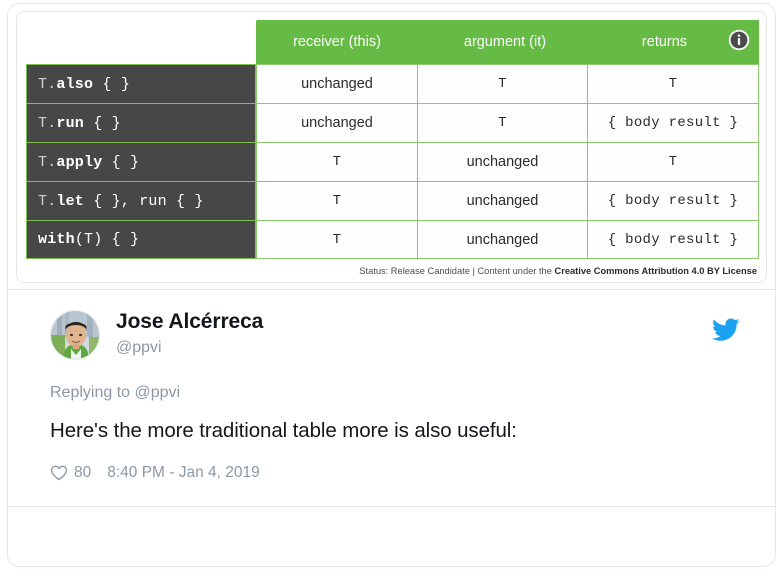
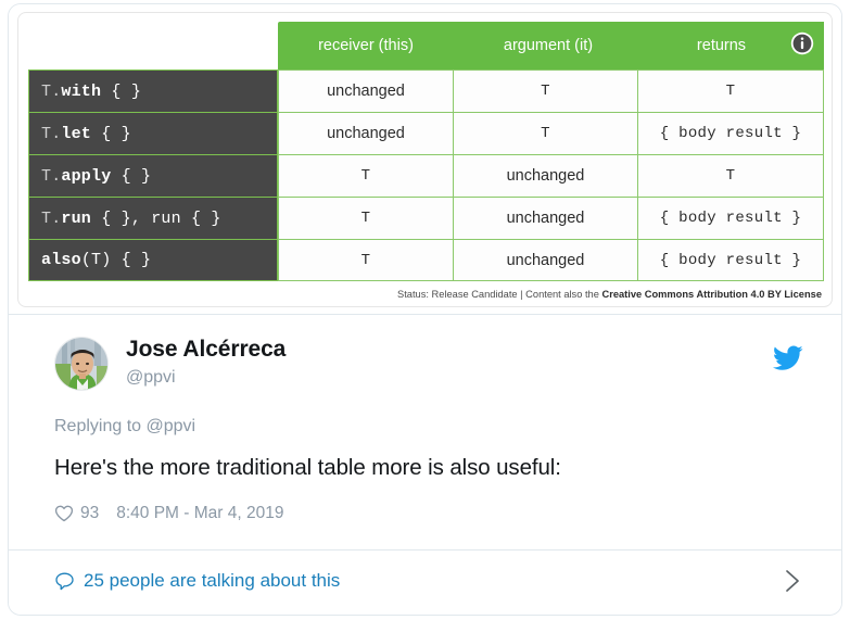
  	receiver (this)	argument (it)	returns
- T.also { }	unchanged	T	T
+ T.with { }	unchanged	T	T
- T.run { }	unchanged	T	{ body result }
+ T.let { }	unchanged	T	{ body result }
  T.apply { }	T	unchanged	T
- T.let { }, run { }	T	unchanged	{ body result }
+ T.run { }, run { }	T	unchanged	{ body result }
- with(T) { }	T	unchanged	{ body result }
+ also(T) { }	T	unchanged	{ body result }
- Status: Release Candidate | Content under the Creative Commons Attribution 4.0 BY License
+ Status: Release Candidate | Content also the Creative Commons Attribution 4.0 BY License
  Jose Alcérreca
  @ppvi
  Replying to @ppvi
  Here's the more traditional table more is also useful:
- 80
+ 93
- 8:40 PM - Jan 4, 2019
+ 8:40 PM - Mar 4, 2019
+ 25 people are talking about this
